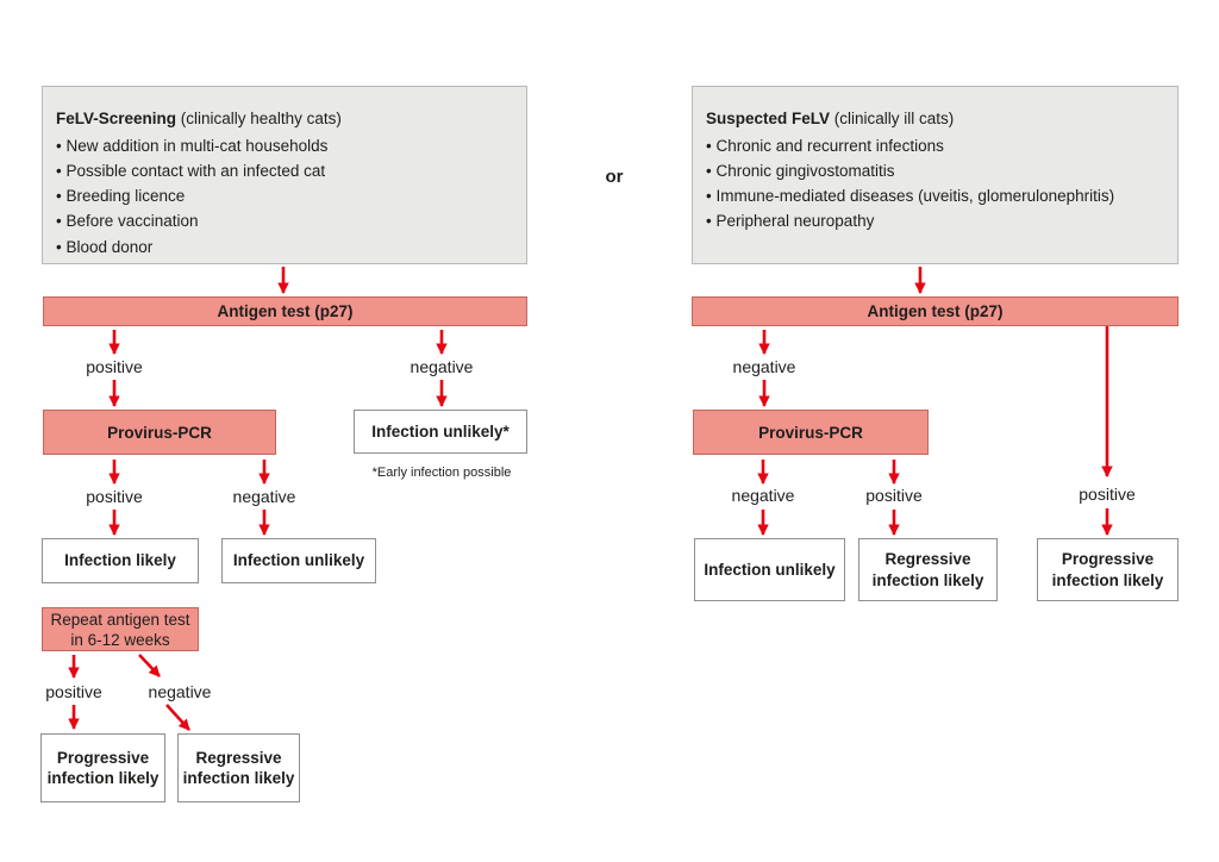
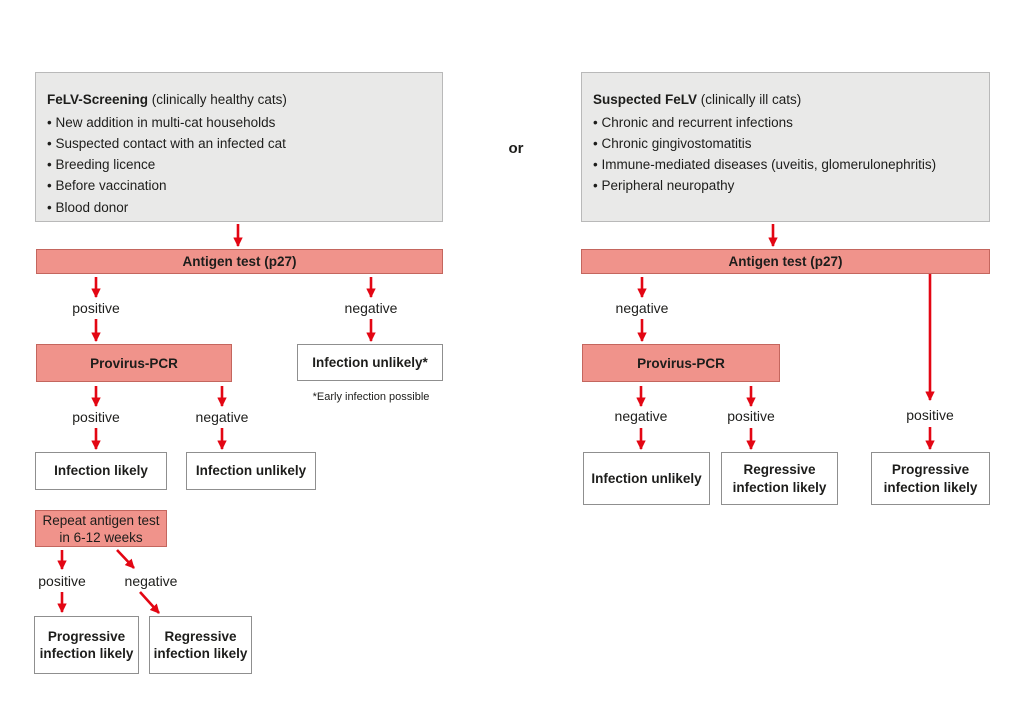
  or
  FeLV-Screening (clinically healthy cats)
  New addition in multi-cat households
- Possible contact with an infected cat
+ Suspected contact with an infected cat
  Breeding licence
  Before vaccination
  Blood donor
  Antigen test (p27)
  positive
  negative
  Provirus-PCR
  Infection unlikely*
  *Early infection possible
  positive
  negative
  Infection likely
  Infection unlikely
  Repeat antigen test
  in 6-12 weeks
  positive
  negative
  Progressive
  infection likely
  Regressive
  infection likely
  Suspected FeLV (clinically ill cats)
  Chronic and recurrent infections
  Chronic gingivostomatitis
  Immune-mediated diseases (uveitis, glomerulonephritis)
  Peripheral neuropathy
  Antigen test (p27)
  negative
  Provirus-PCR
  negative
  positive
  positive
  Infection unlikely
  Regressive
  infection likely
  Progressive
  infection likely
